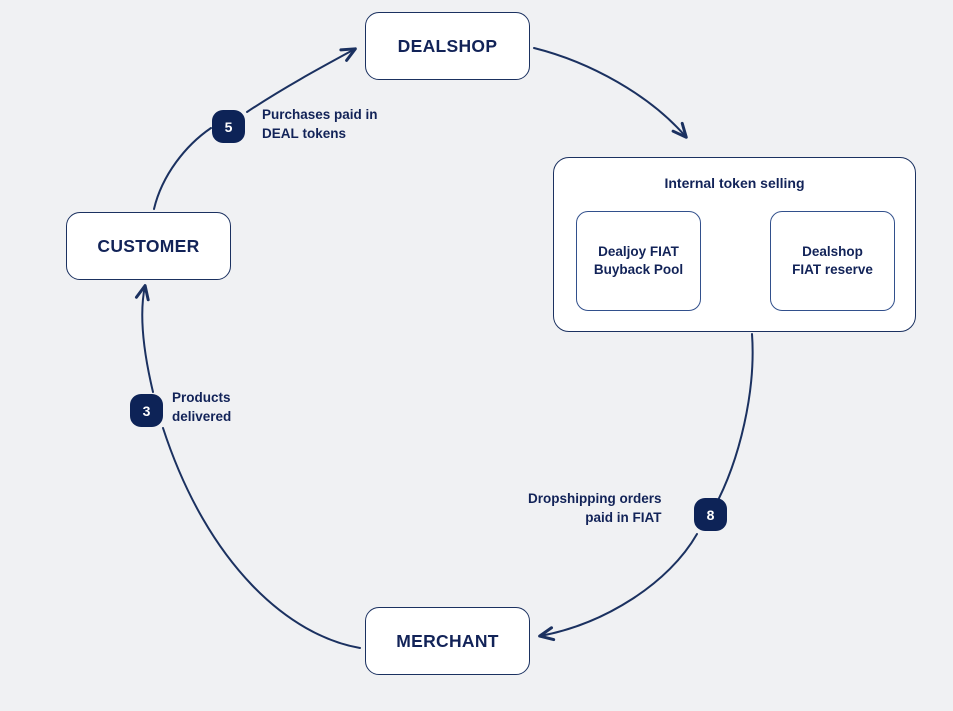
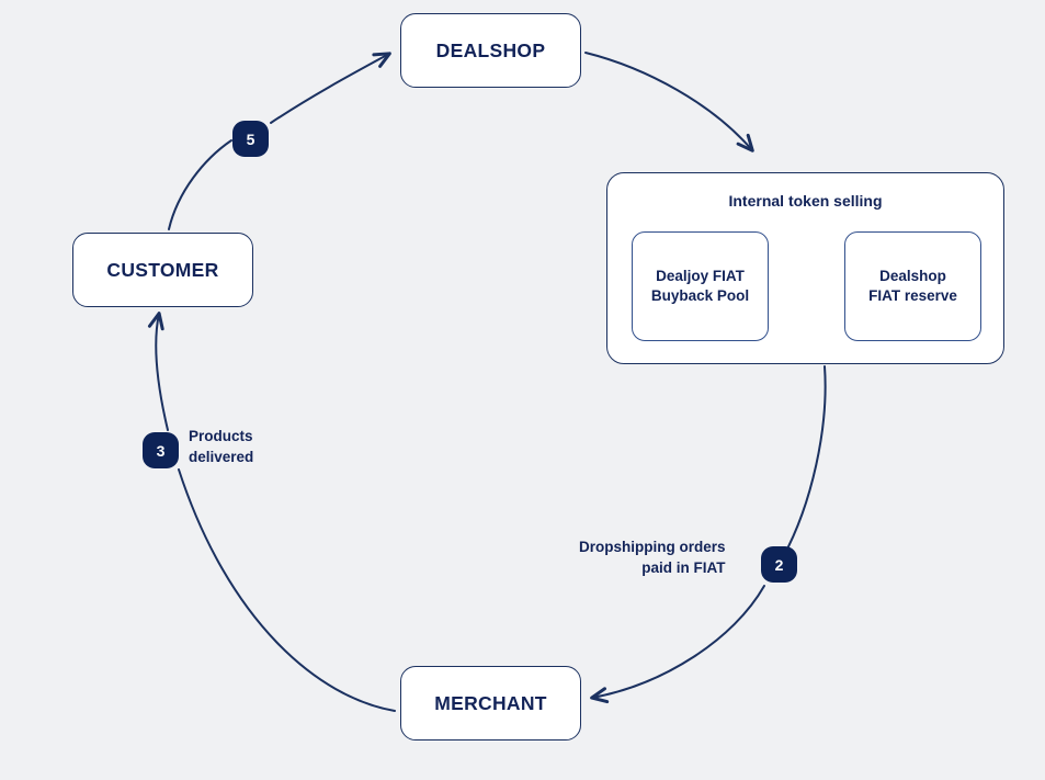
  DEALSHOP
  CUSTOMER
  MERCHANT
  Internal token selling
  Dealjoy FIAT
  Buyback Pool
  Dealshop
  FIAT reserve
  5
- 8
+ 2
  3
- Purchases paid in
- DEAL tokens
  Dropshipping orders
  paid in FIAT
  Products
  delivered
